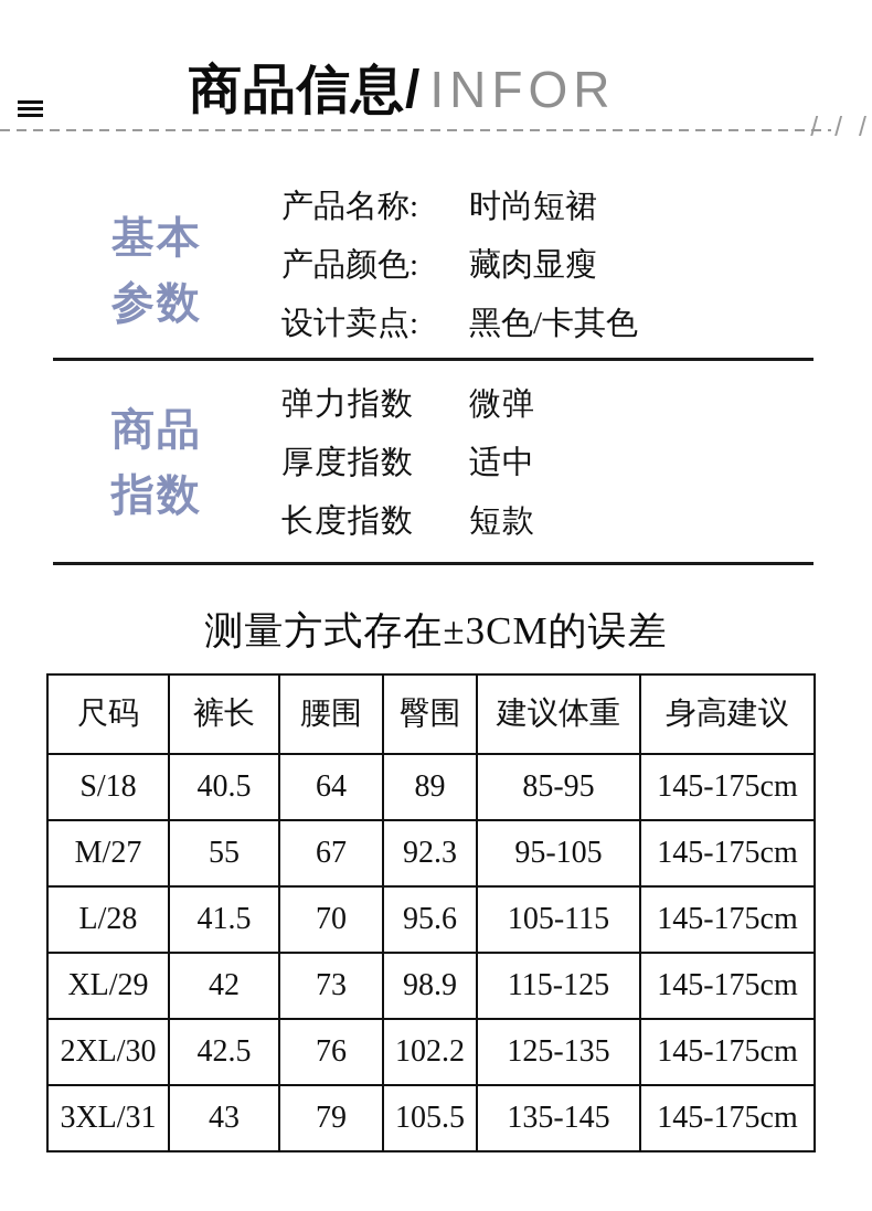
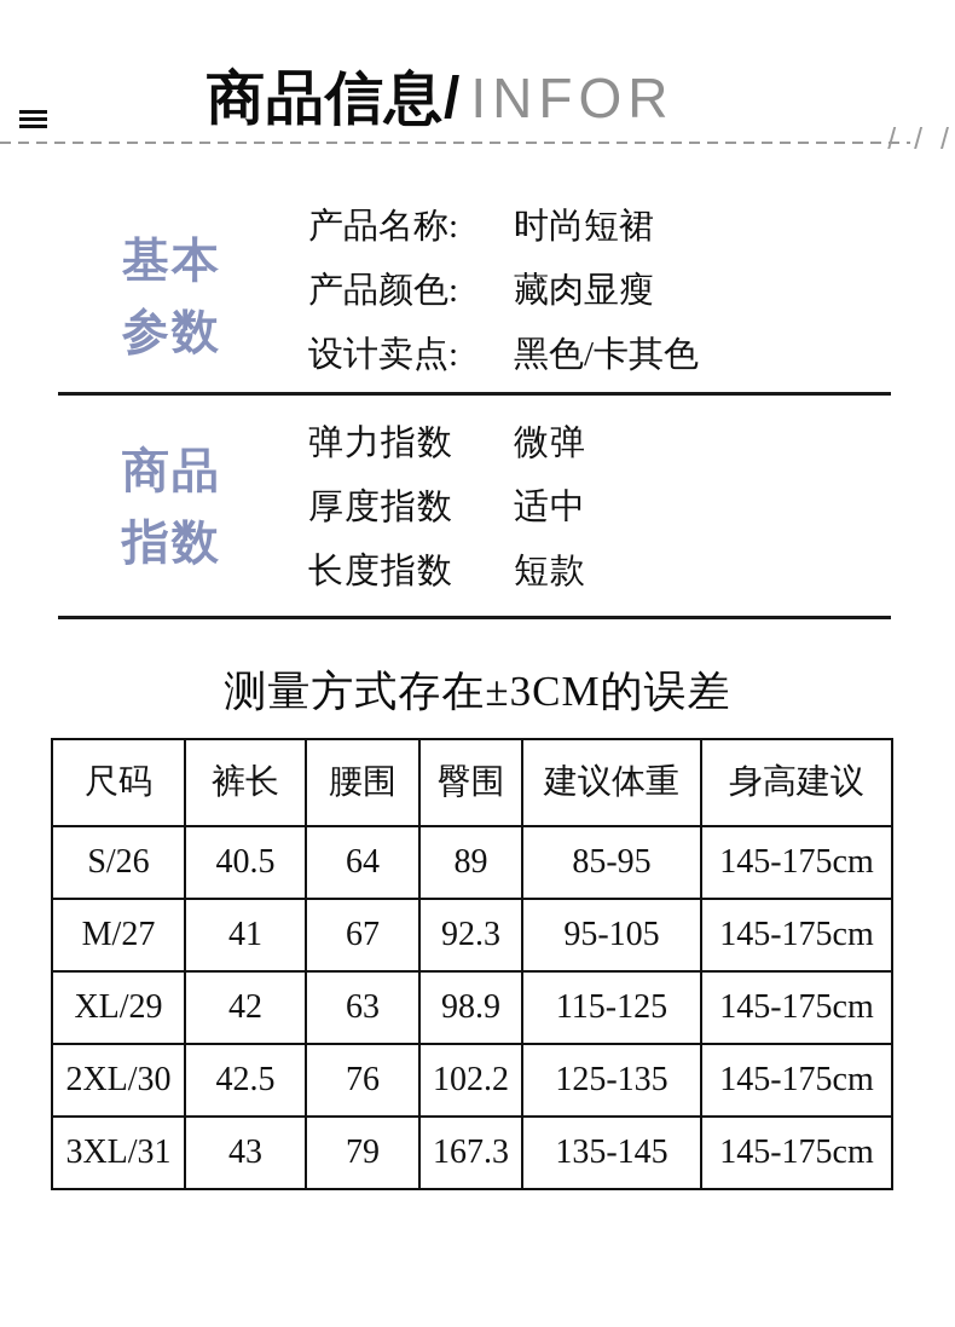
  商品信息/ INFOR
  / / /
  基本
  参数
  产品名称:
  时尚短裙
  产品颜色:
  藏肉显瘦
  设计卖点:
  黑色/卡其色
  商品
  指数
  弹力指数
  微弹
  厚度指数
  适中
  长度指数
  短款
  测量方式存在±3CM的误差
  尺码	裤长	腰围	臀围	建议体重	身高建议
- S/18	40.5	64	89	85-95	145-175cm
+ S/26	40.5	64	89	85-95	145-175cm
- M/27	55	67	92.3	95-105	145-175cm
+ M/27	41	67	92.3	95-105	145-175cm
- L/28	41.5	70	95.6	105-115	145-175cm
- XL/29	42	73	98.9	115-125	145-175cm
+ XL/29	42	63	98.9	115-125	145-175cm
  2XL/30	42.5	76	102.2	125-135	145-175cm
- 3XL/31	43	79	105.5	135-145	145-175cm
+ 3XL/31	43	79	167.3	135-145	145-175cm
